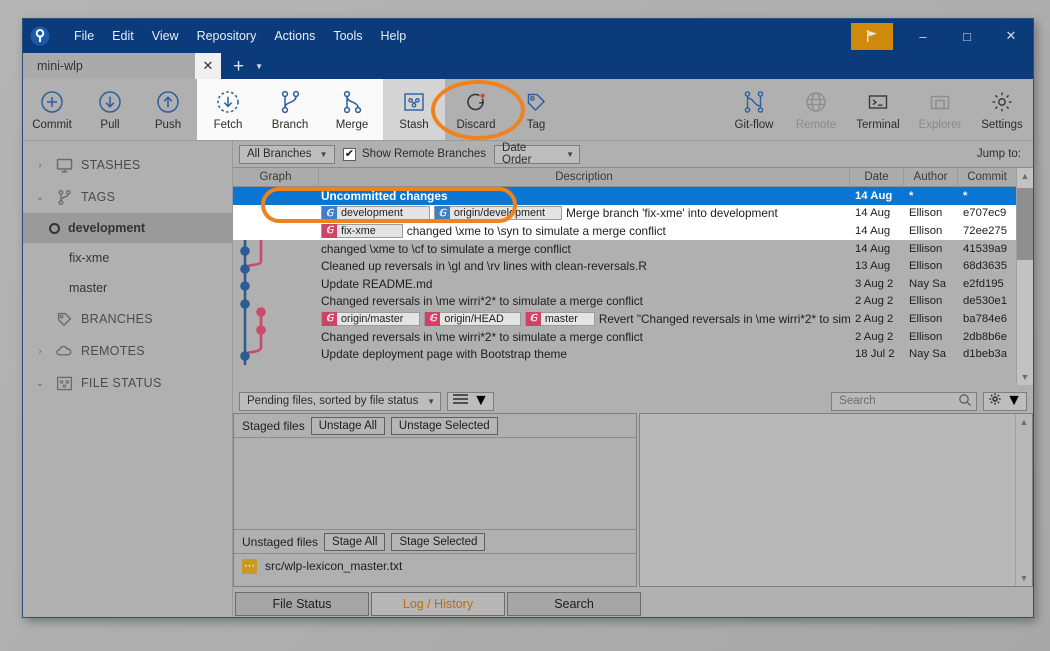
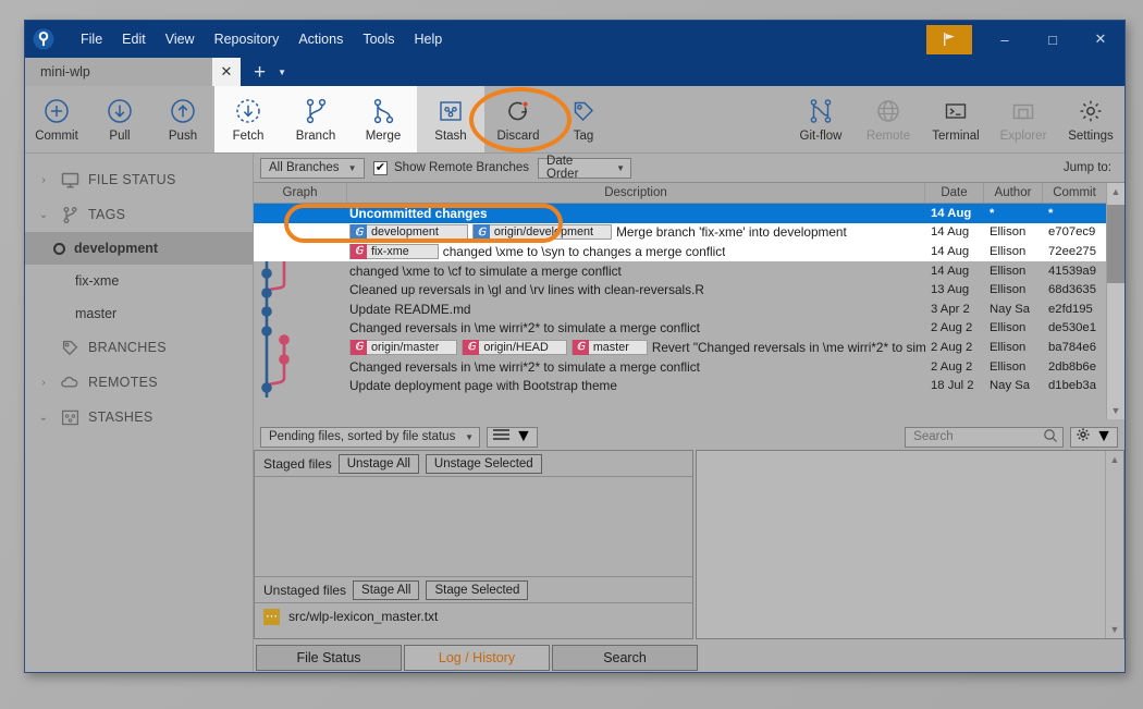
  File
  Edit
  View
  Repository
  Actions
  Tools
  Help
  –
  □
  ✕
  mini-wlp
  ✕
  +
  ▼
  Commit
  Pull
  Push
  Fetch
  Branch
  Merge
  Stash
  Discard
  Tag
  Git-flow
  Remote
  Terminal
  Explorer
  Settings
  ›
- STASHES
+ FILE STATUS
  ⌄
  TAGS
  development
  fix-xme
  master
  BRANCHES
  ›
  REMOTES
  ⌄
- FILE STATUS
+ STASHES
  All Branches
  ▼
  ✔
  Show Remote Branches
  Date Order
  ▼
  Jump to:
  Graph
  Description
  Date
  Author
  Commit
  Uncommitted changes
  14 Aug
  *
  *
  𝔾
  development
  𝔾
  origin/development
  Merge branch 'fix-xme' into development
  14 Aug
  Ellison
  e707ec9
  𝔾
  fix-xme
- changed \xme to \syn to simulate a merge conflict
+ changed \xme to \syn to changes a merge conflict
  14 Aug
  Ellison
  72ee275
  changed \xme to \cf to simulate a merge conflict
  14 Aug
  Ellison
  41539a9
  Cleaned up reversals in \gl and \rv lines with clean-reversals.R
  13 Aug
  Ellison
  68d3635
  Update README.md
- 3 Aug 2
+ 3 Apr 2
  Nay Sa
  e2fd195
  Changed reversals in \me wirri*2* to simulate a merge conflict
  2 Aug 2
  Ellison
  de530e1
  𝔾
  origin/master
  𝔾
  origin/HEAD
  𝔾
  master
  Revert "Changed reversals in \me wirri*2* to sim
  2 Aug 2
  Ellison
  ba784e6
  Changed reversals in \me wirri*2* to simulate a merge conflict
  2 Aug 2
  Ellison
  2db8b6e
  Update deployment page with Bootstrap theme
  18 Jul 2
  Nay Sa
  d1beb3a
  ▲
  ▼
  Pending files, sorted by file status
  ▼
  ▼
  Search
  ▼
  Staged files
  Unstage All
  Unstage Selected
  Unstaged files
  Stage All
  Stage Selected
  ⋯
  src/wlp-lexicon_master.txt
  ▲
  ▼
  File Status
  Log / History
  Search
